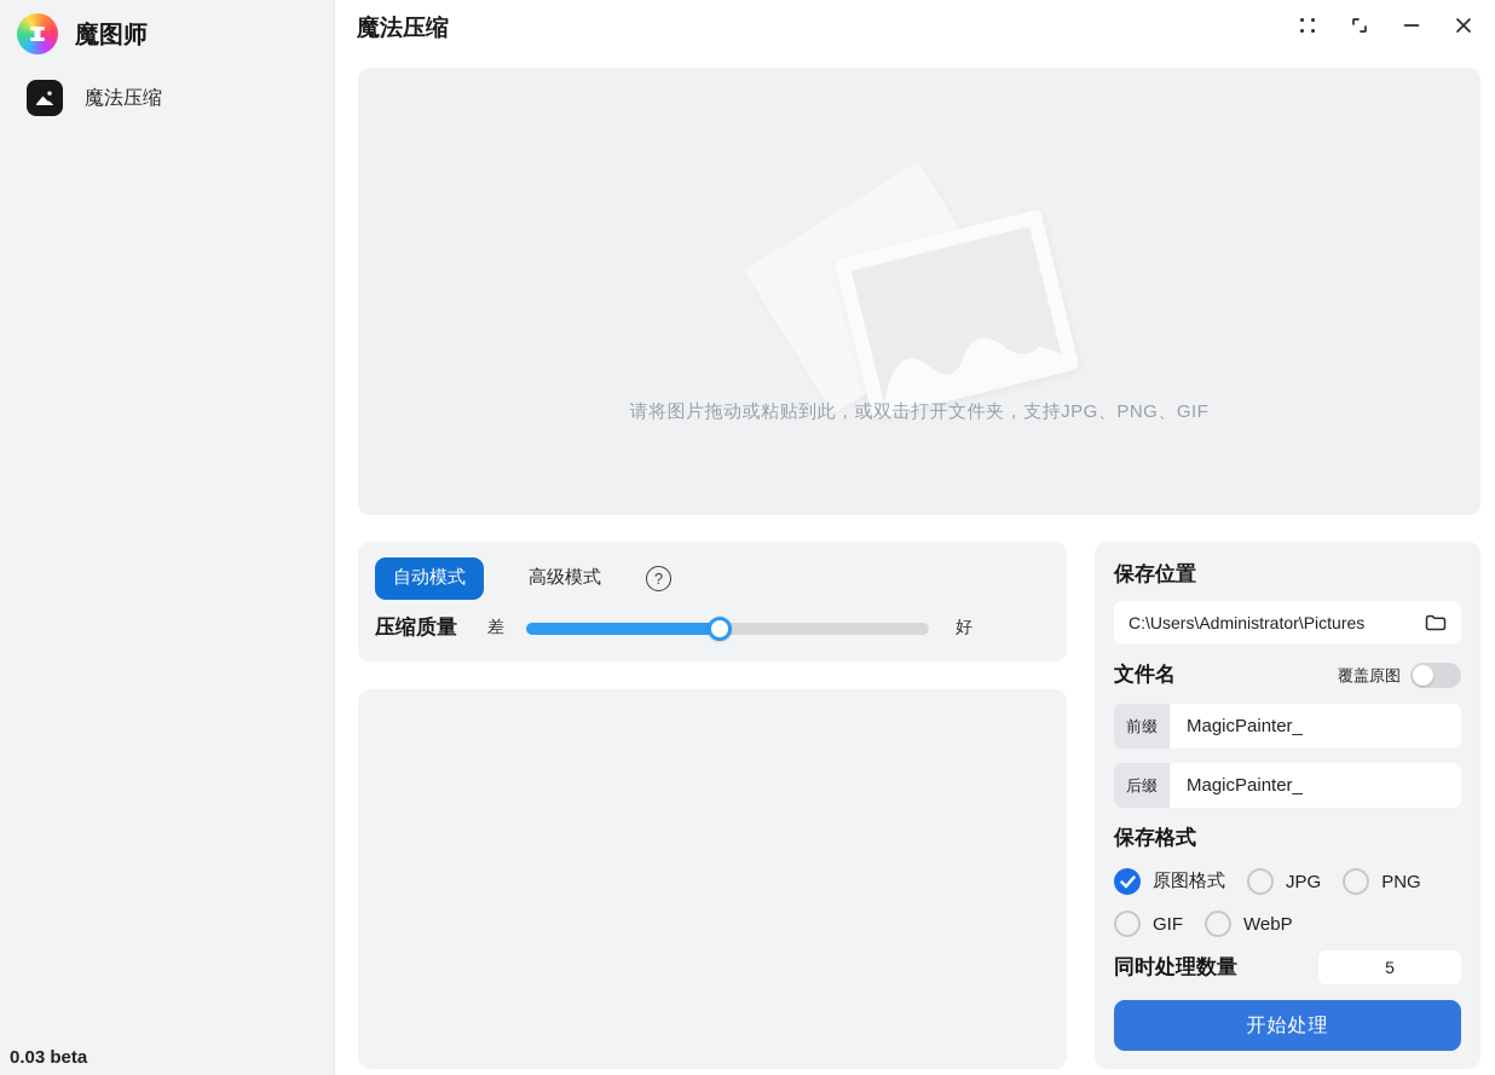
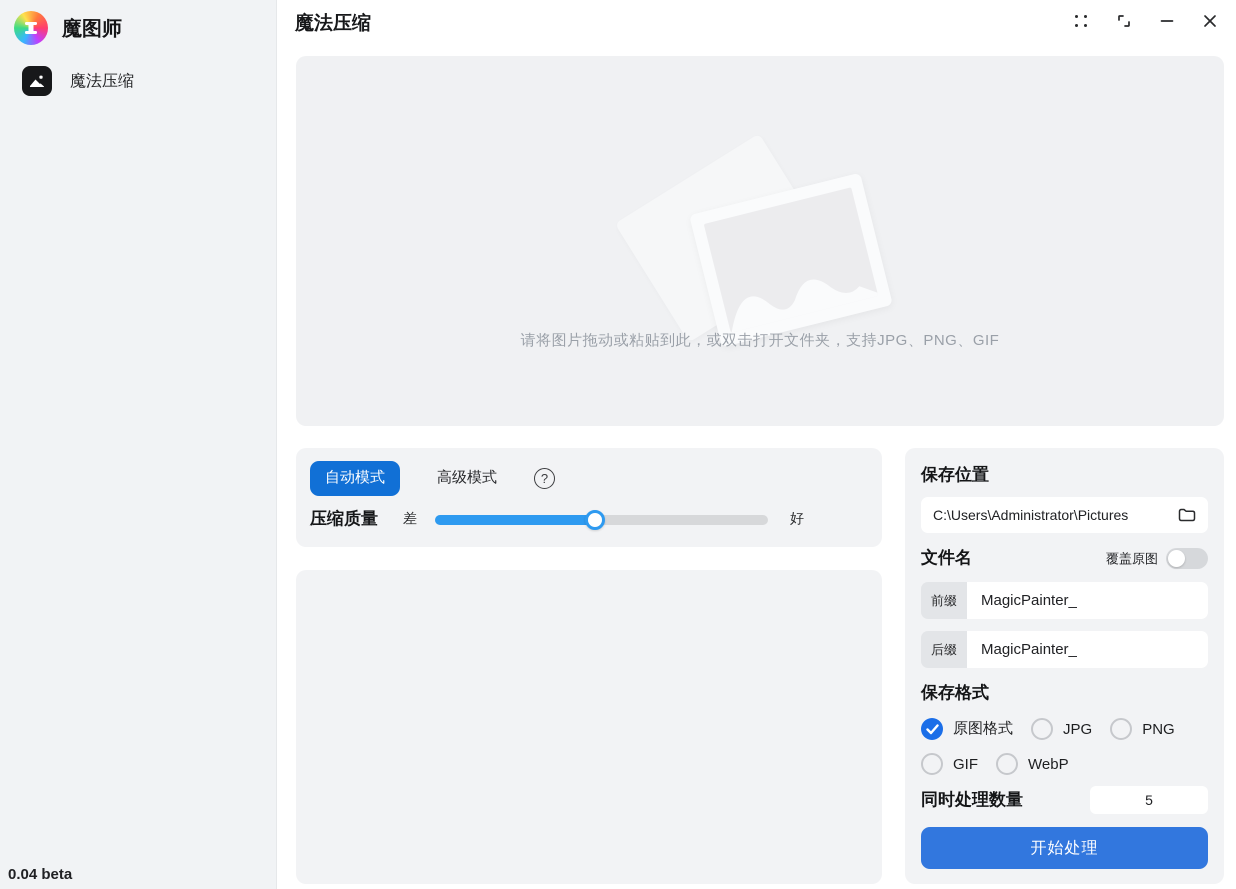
  魔图师
  魔法压缩
- 0.03 beta
+ 0.04 beta
  魔法压缩
  请将图片拖动或粘贴到此，或双击打开文件夹，支持JPG、PNG、GIF
  自动模式
  高级模式
  ?
  压缩质量
  差
  好
  保存位置
  C:\Users\Administrator\Pictures
  文件名
  覆盖原图
  前缀
  MagicPainter_
  后缀
  MagicPainter_
  保存格式
  原图格式
  JPG
  PNG
  GIF
  WebP
  同时处理数量
  5
  开始处理
